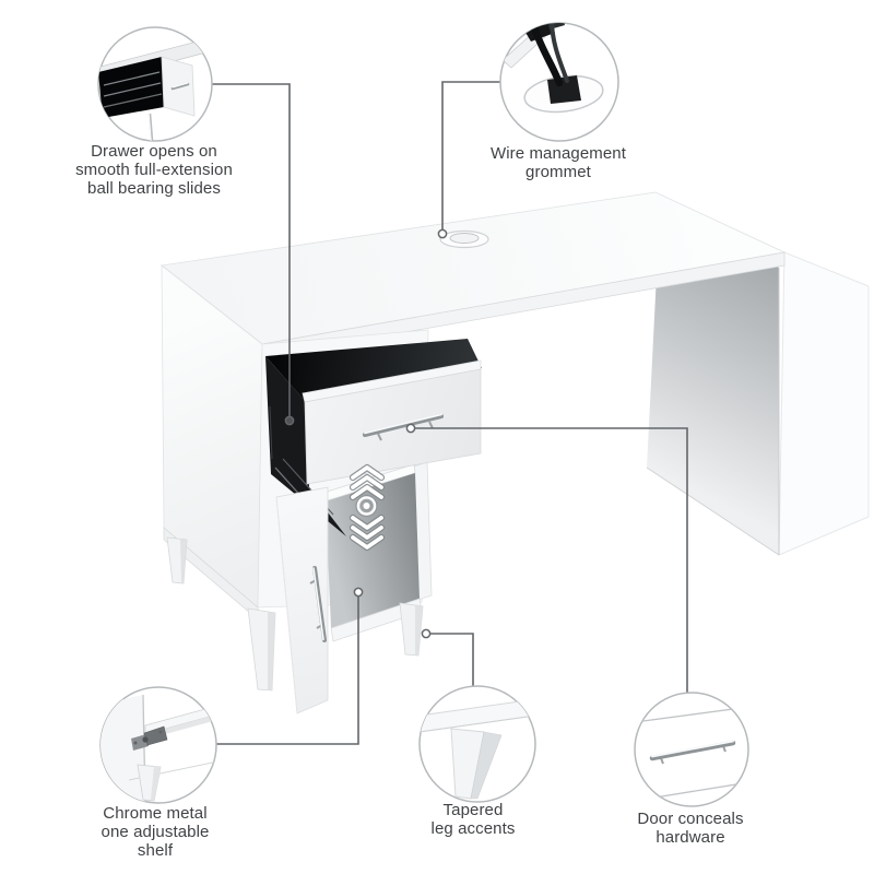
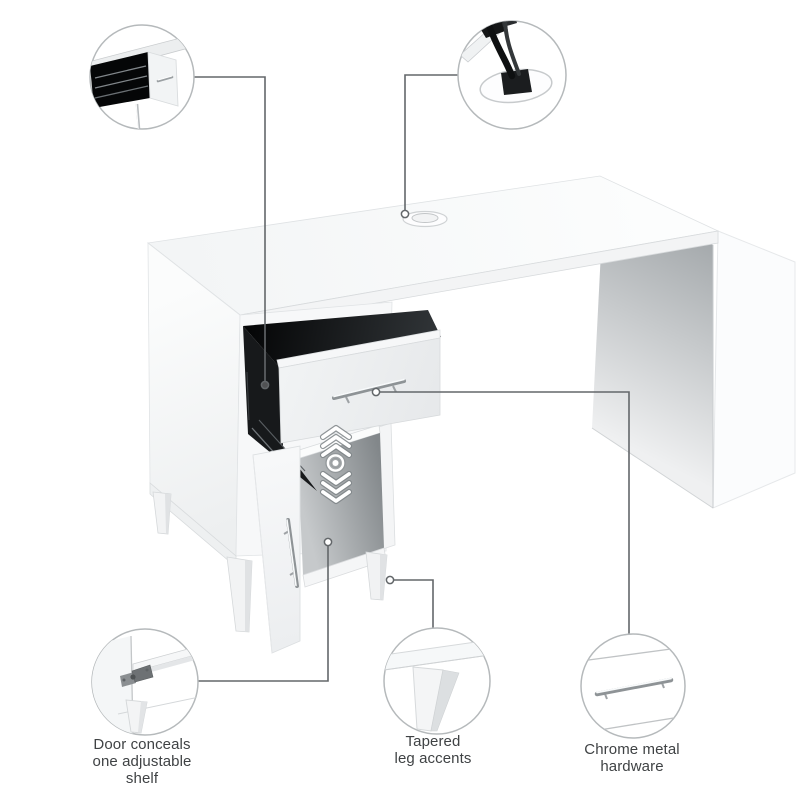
- Drawer opens on
- smooth full-extension
- ball bearing slides
- Wire management
- grommet
- Chrome metal
+ Door conceals
  one adjustable
  shelf
  Tapered
  leg accents
- Door conceals
+ Chrome metal
  hardware
